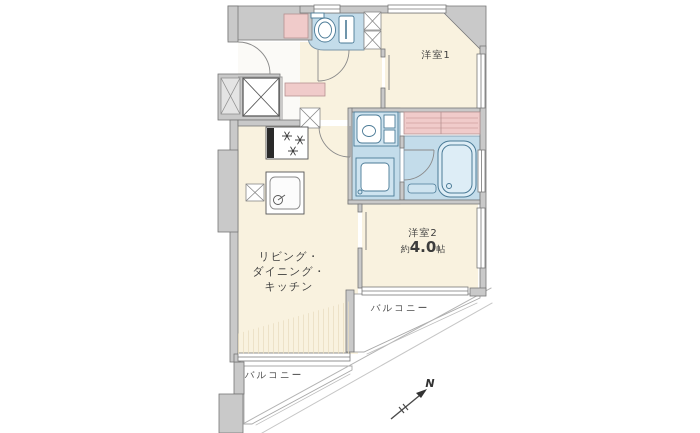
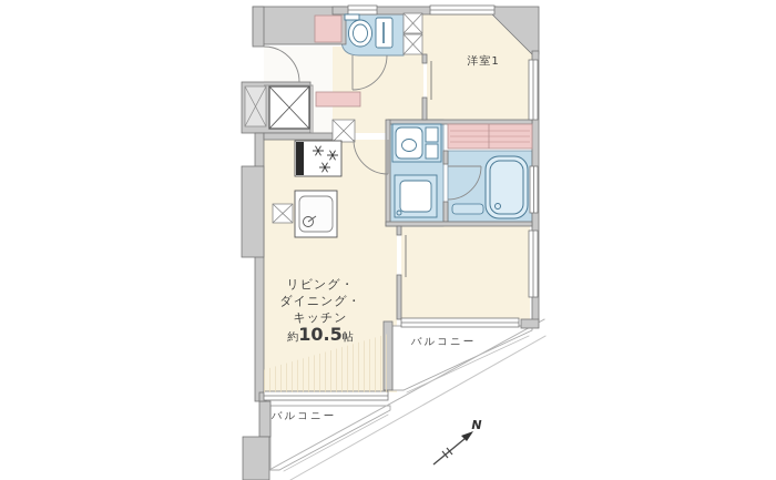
  洋室1
- 洋室2
- 約4.0帖
  リビング・
  ダイニング・
  キッチン
+ 約10.5帖
  バルコニー
  バルコニー
  N
